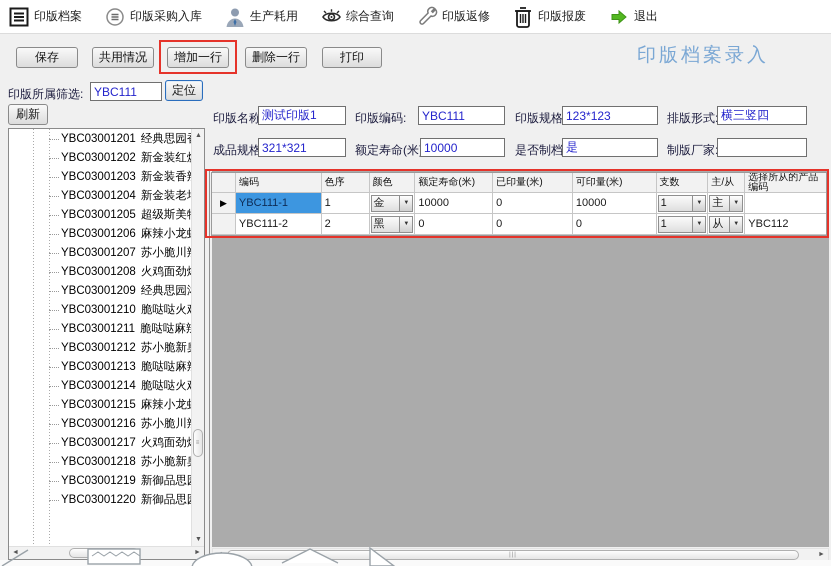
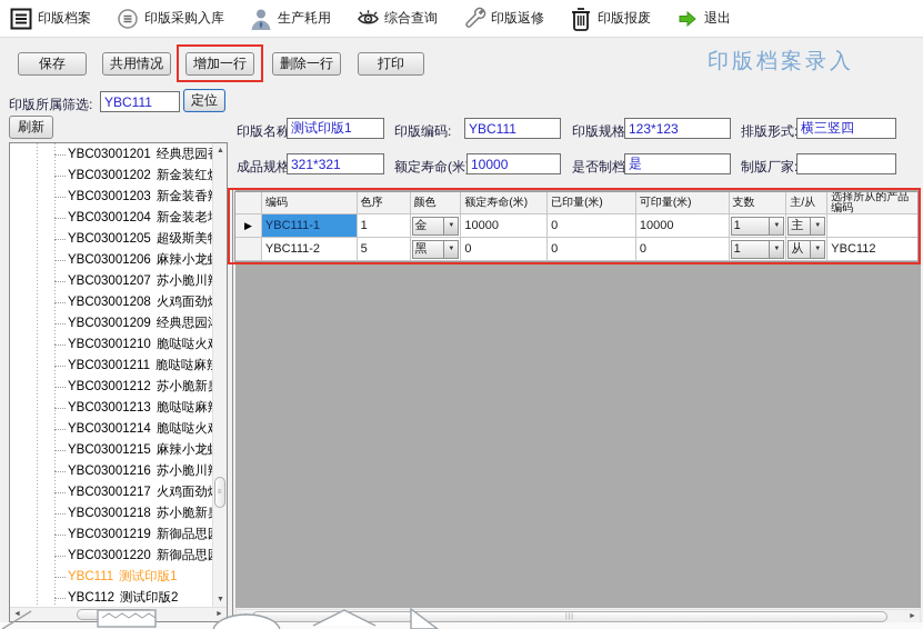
  印版档案
  印版采购入库
  生产耗用
  综合查询
  印版返修
  印版报废
  退出
  保存
  共用情况
  增加一行
  删除一行
  打印
  印版档案录入
  印版所属筛选:
  YBC111
  定位
  刷新
  YBC03001201 经典思园
  YBC03001202 新金装红
  YBC03001203 新金装香
  YBC03001204 新金装老
  YBC03001205 超级斯美
  YBC03001206 麻辣小龙
  YBC03001207 苏小脆川
  YBC03001208 火鸡面劲
  YBC03001209 经典思园
  YBC03001210 脆哒哒火
  YBC03001211 脆哒哒麻
  YBC03001212 苏小脆新
  YBC03001213 脆哒哒麻
  YBC03001214 脆哒哒火
  YBC03001215 麻辣小龙
  YBC03001216 苏小脆川
  YBC03001217 火鸡面劲
  YBC03001218 苏小脆新
  YBC03001219 新御品思
  YBC03001220 新御品思
+ YBC111 测试印版1
+ YBC112 测试印版2
  印版名称
  测试印版1
  印版编码:
  YBC111
  印版规格
  123*123
  排版形式
  横三竖四
  成品规格
  321*321
  额定寿命(米
  10000
  是否制档
  是
  制版厂家
  编码
  色序
  颜色
  额定寿命(米)
  已印量(米)
  可印量(米)
  支数
  主/从
  选择所从的产品编码
  ▶
  YBC111-1
  1
  金
  10000
  0
  10000
  1
  主
  YBC111-2
- 2
+ 5
  黑
  0
  0
  0
  1
  从
  YBC112
